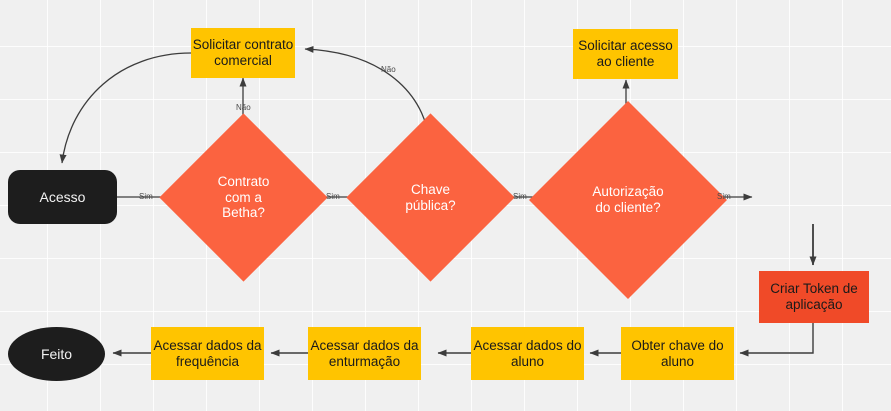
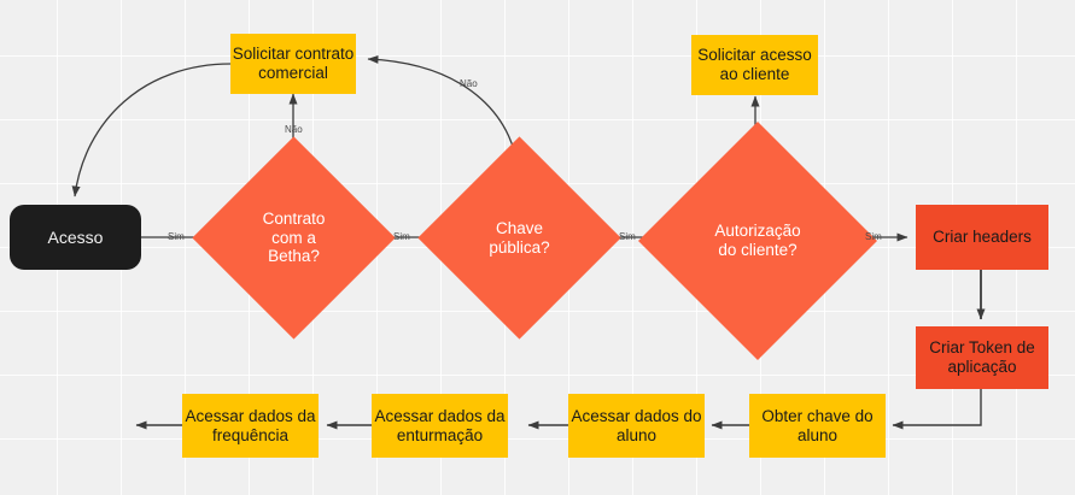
  Acesso
  Solicitar contrato
  comercial
  Contrato
  com a
  Betha?
  Chave
  pública?
  Solicitar acesso
  ao cliente
  Autorização
  do cliente?
+ Criar headers
  Criar Token de
  aplicação
  Obter chave do
  aluno
  Acessar dados do
  aluno
  Acessar dados da
  enturmação
  Acessar dados da
  frequência
- Feito
  Sim
  Não
  Sim
  Não
  Sim
  Sim
